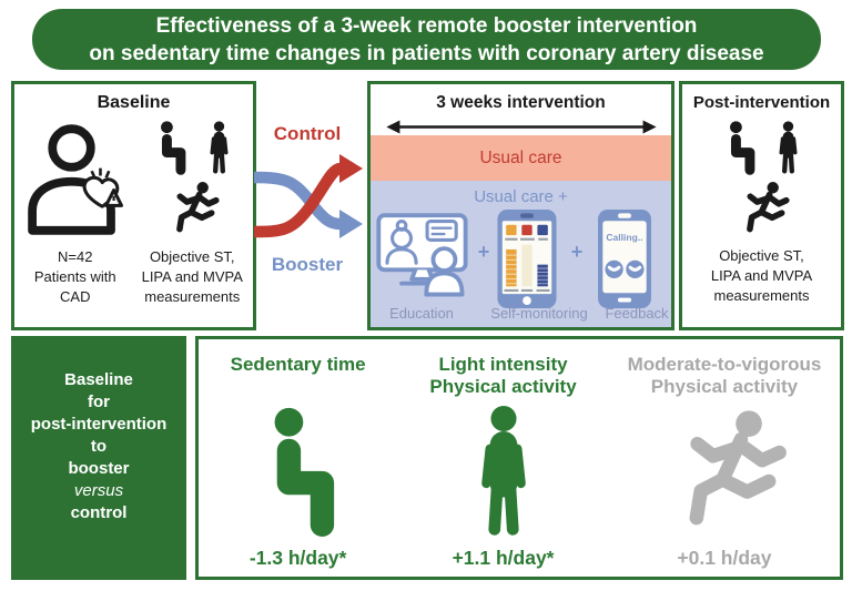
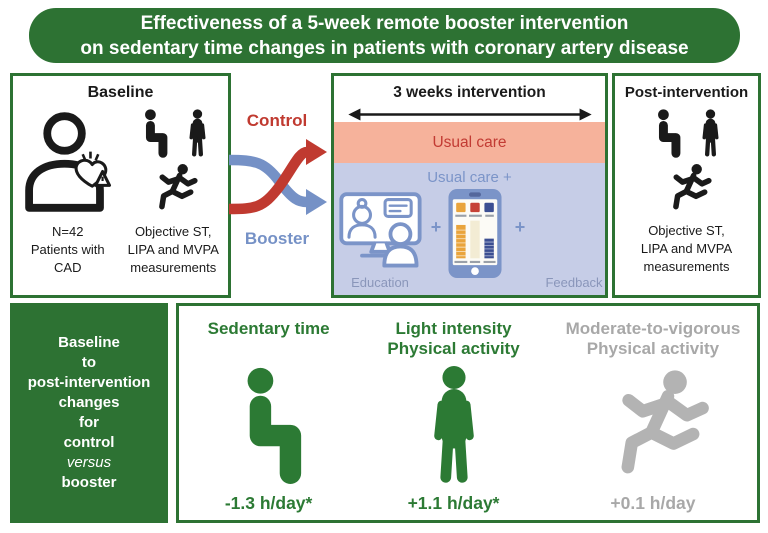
- Effectiveness of a 3-week remote booster intervention
+ Effectiveness of a 5-week remote booster intervention
  on sedentary time changes in patients with coronary artery disease
  Baseline
  N=42
  Patients with
  CAD
  Objective ST,
  LIPA and MVPA
  measurements
  Control
  Booster
  3 weeks intervention
  Usual care
  Usual care +
  +
  +
- Calling..
  Education
- Self-monitoring
  Feedback
  Post-intervention
  Objective ST,
  LIPA and MVPA
  measurements
  Baseline
- for
+ to
  post-intervention
+ changes
- to
+ for
- booster
+ control
  versus
- control
+ booster
  Sedentary time
  -1.3 h/day*
  Light intensity
  Physical activity
  +1.1 h/day*
  Moderate-to-vigorous
  Physical activity
  +0.1 h/day
